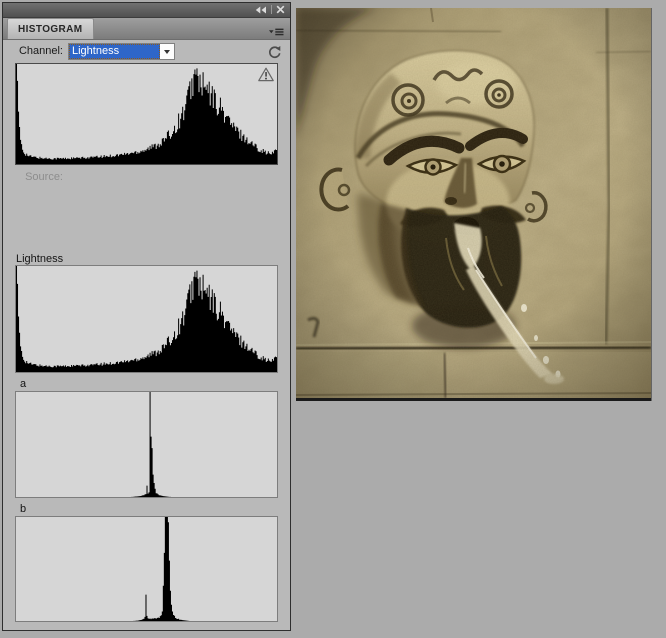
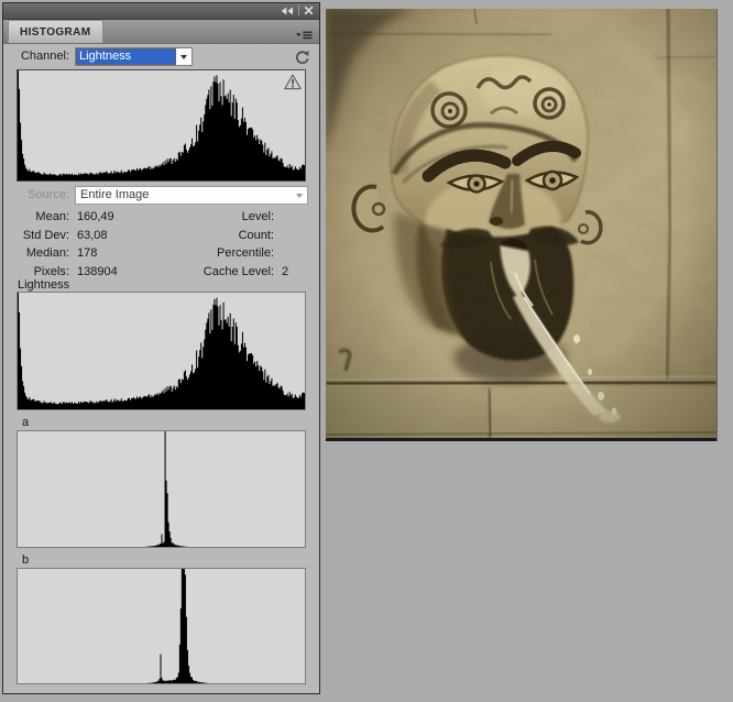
  HISTOGRAM
  Channel:
  Lightness
  Source:
+ Entire Image
+ Mean:
+ 160,49
+ Level:
+ Std Dev:
+ 63,08
+ Count:
+ Median:
+ 178
+ Percentile:
+ Pixels:
+ 138904
+ Cache Level:
+ 2
  Lightness
  a
  b
